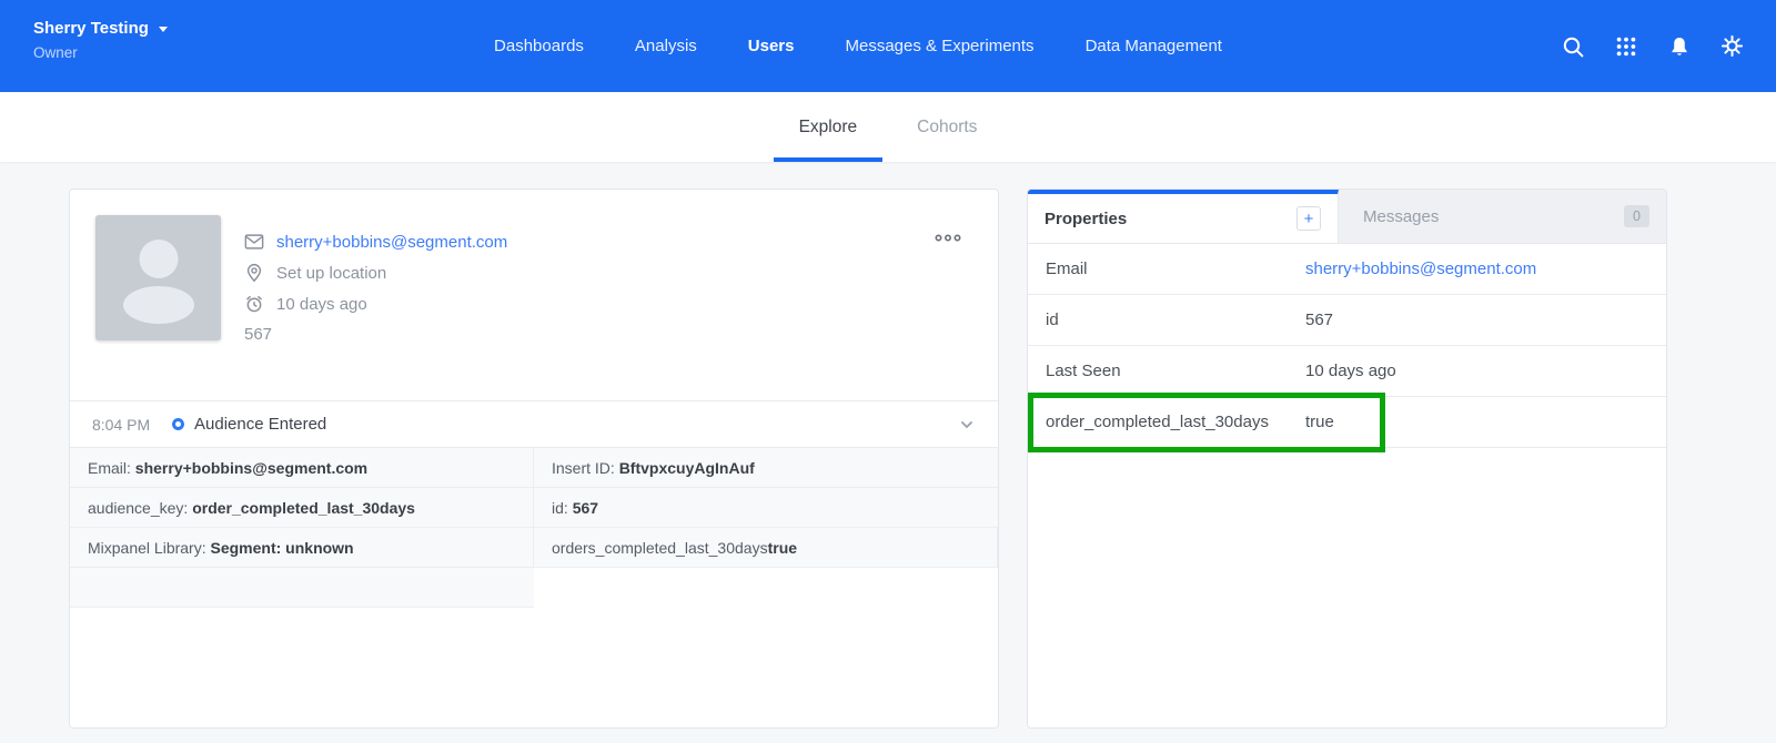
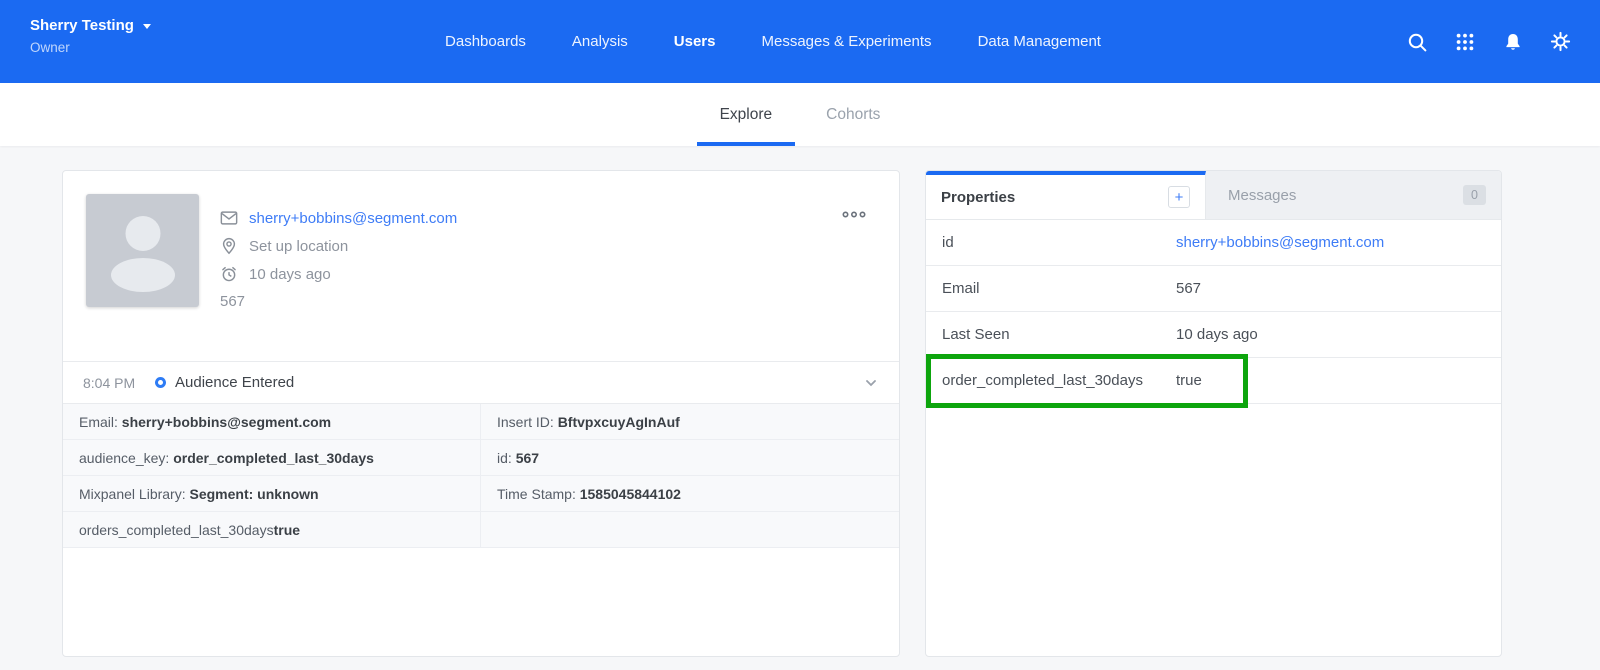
  Sherry Testing
  Owner
  Dashboards
  Analysis
  Users
  Messages & Experiments
  Data Management
  Explore
  Cohorts
  sherry+bobbins@segment.com
  Set up location
  10 days ago
  567
  8:04 PM
  Audience Entered
  Email:
  sherry+bobbins@segment.com
  Insert ID:
  BftvpxcuyAgInAuf
  audience_key:
  order_completed_last_30days
  id:
  567
  Mixpanel Library:
  Segment: unknown
+ Time Stamp:
+ 1585045844102
  orders_completed_last_30days
  true
  Properties
  +
  Messages
  0
- Email
+ id
  sherry+bobbins@segment.com
- id
+ Email
  567
  Last Seen
  10 days ago
  order_completed_last_30days
  true
